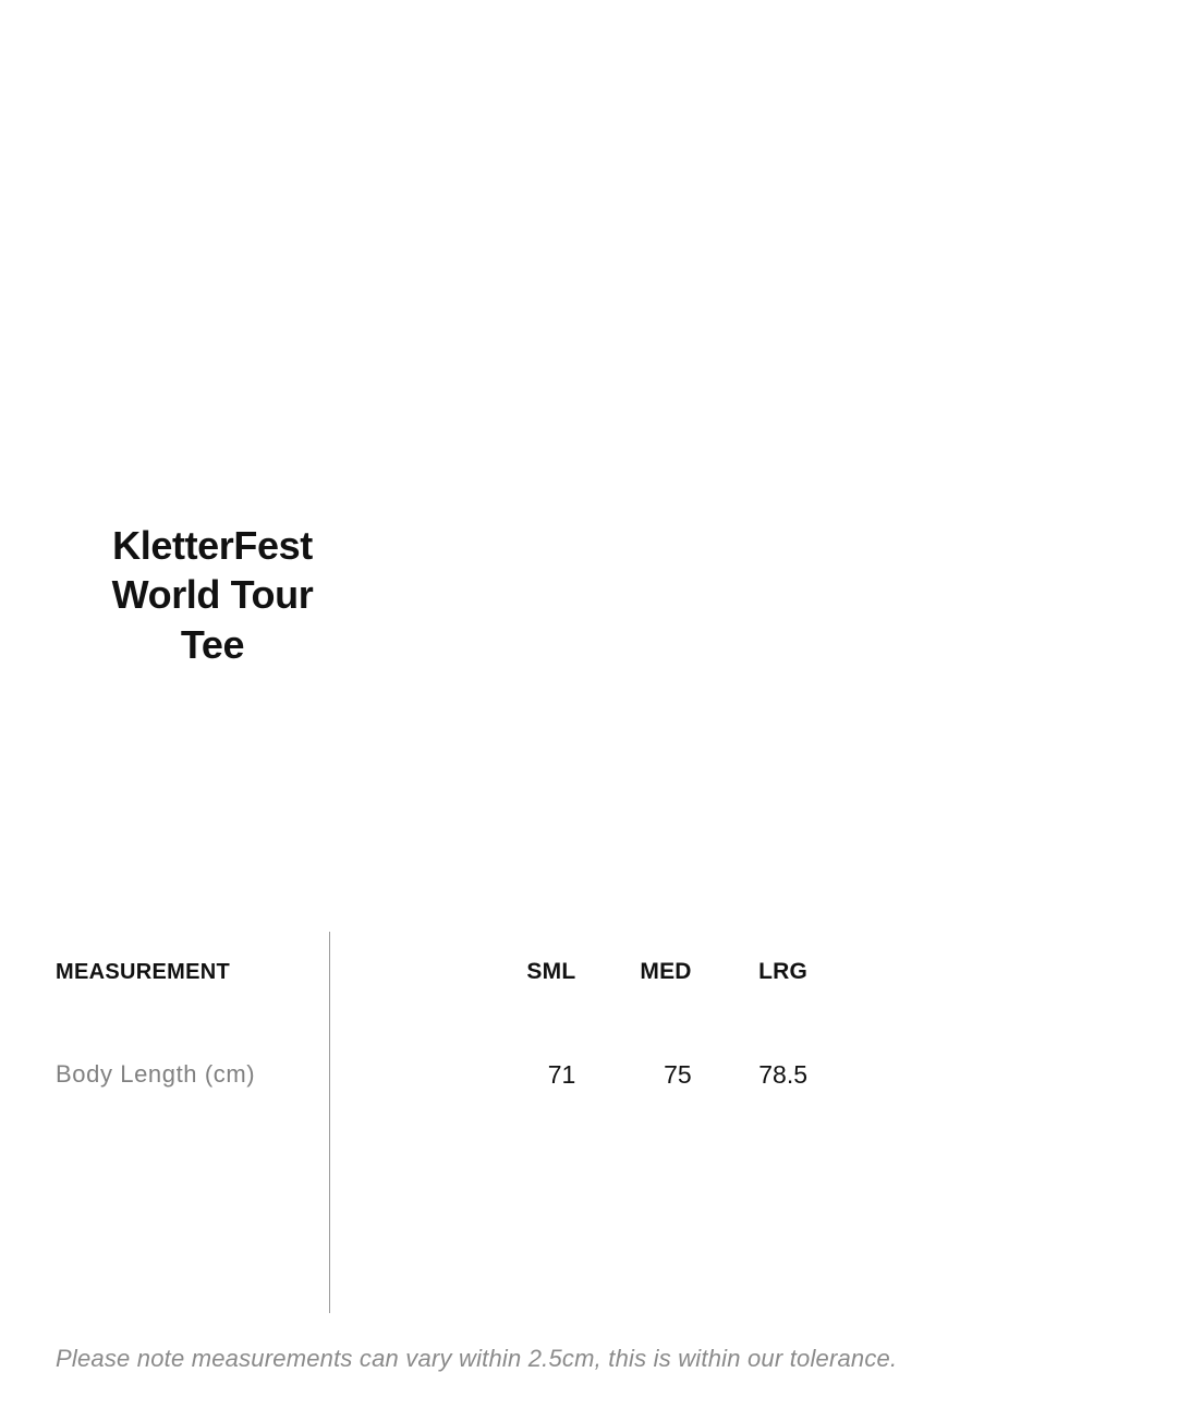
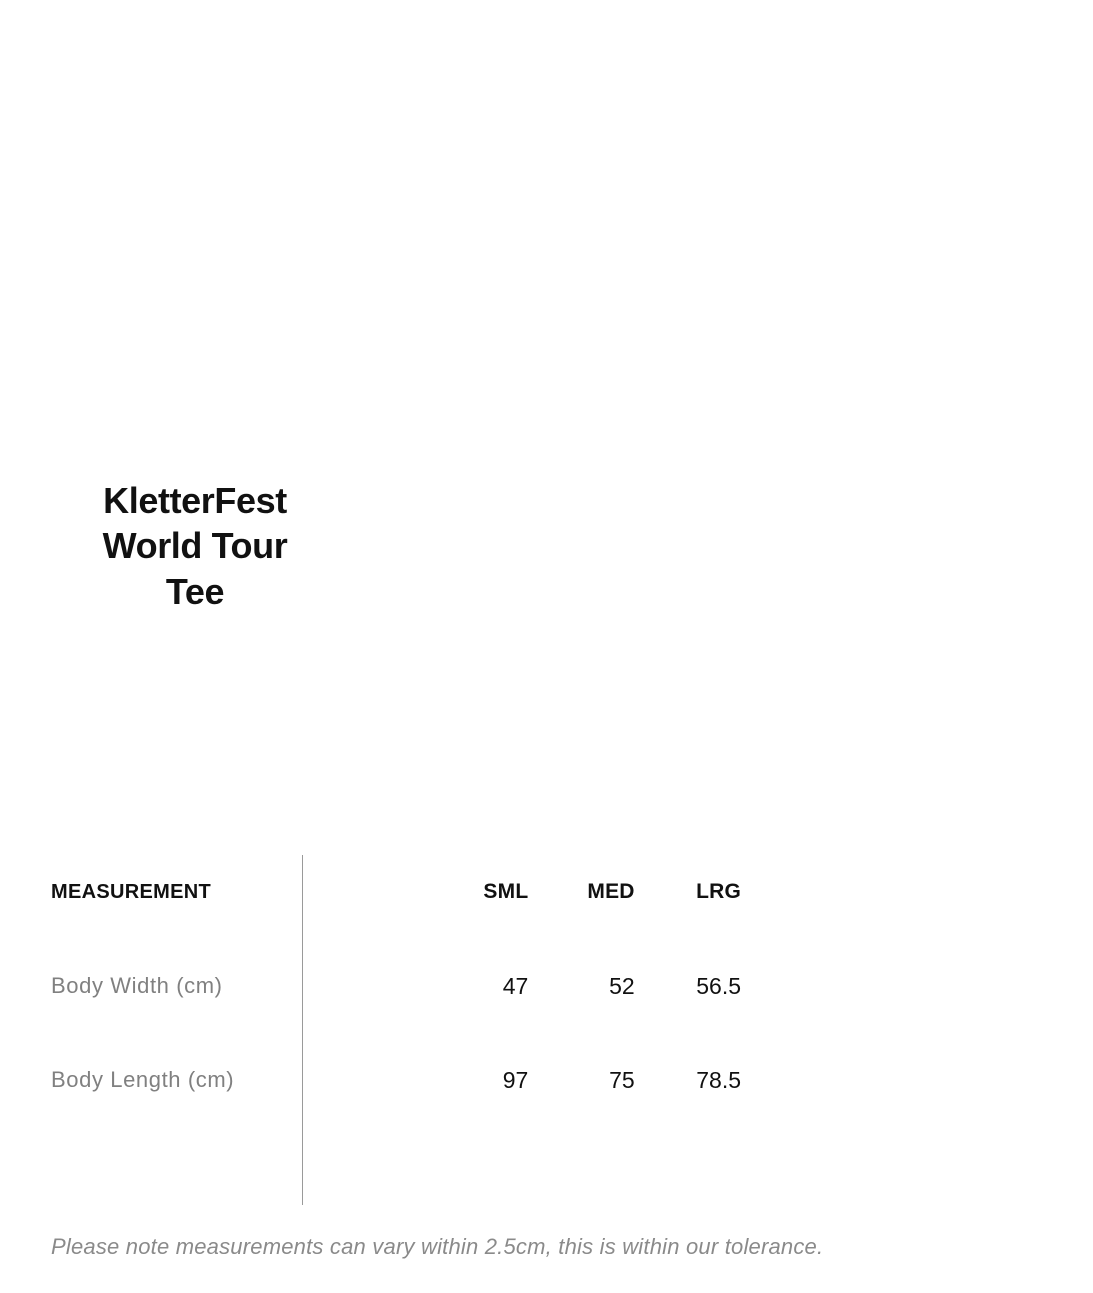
  KletterFest
  World Tour
  Tee
  MEASUREMENT	SML	MED	LRG
+ Body Width (cm)	47	52	56.5
- Body Length (cm)	71	75	78.5
+ Body Length (cm)	97	75	78.5
  Please note measurements can vary within 2.5cm, this is within our tolerance.
